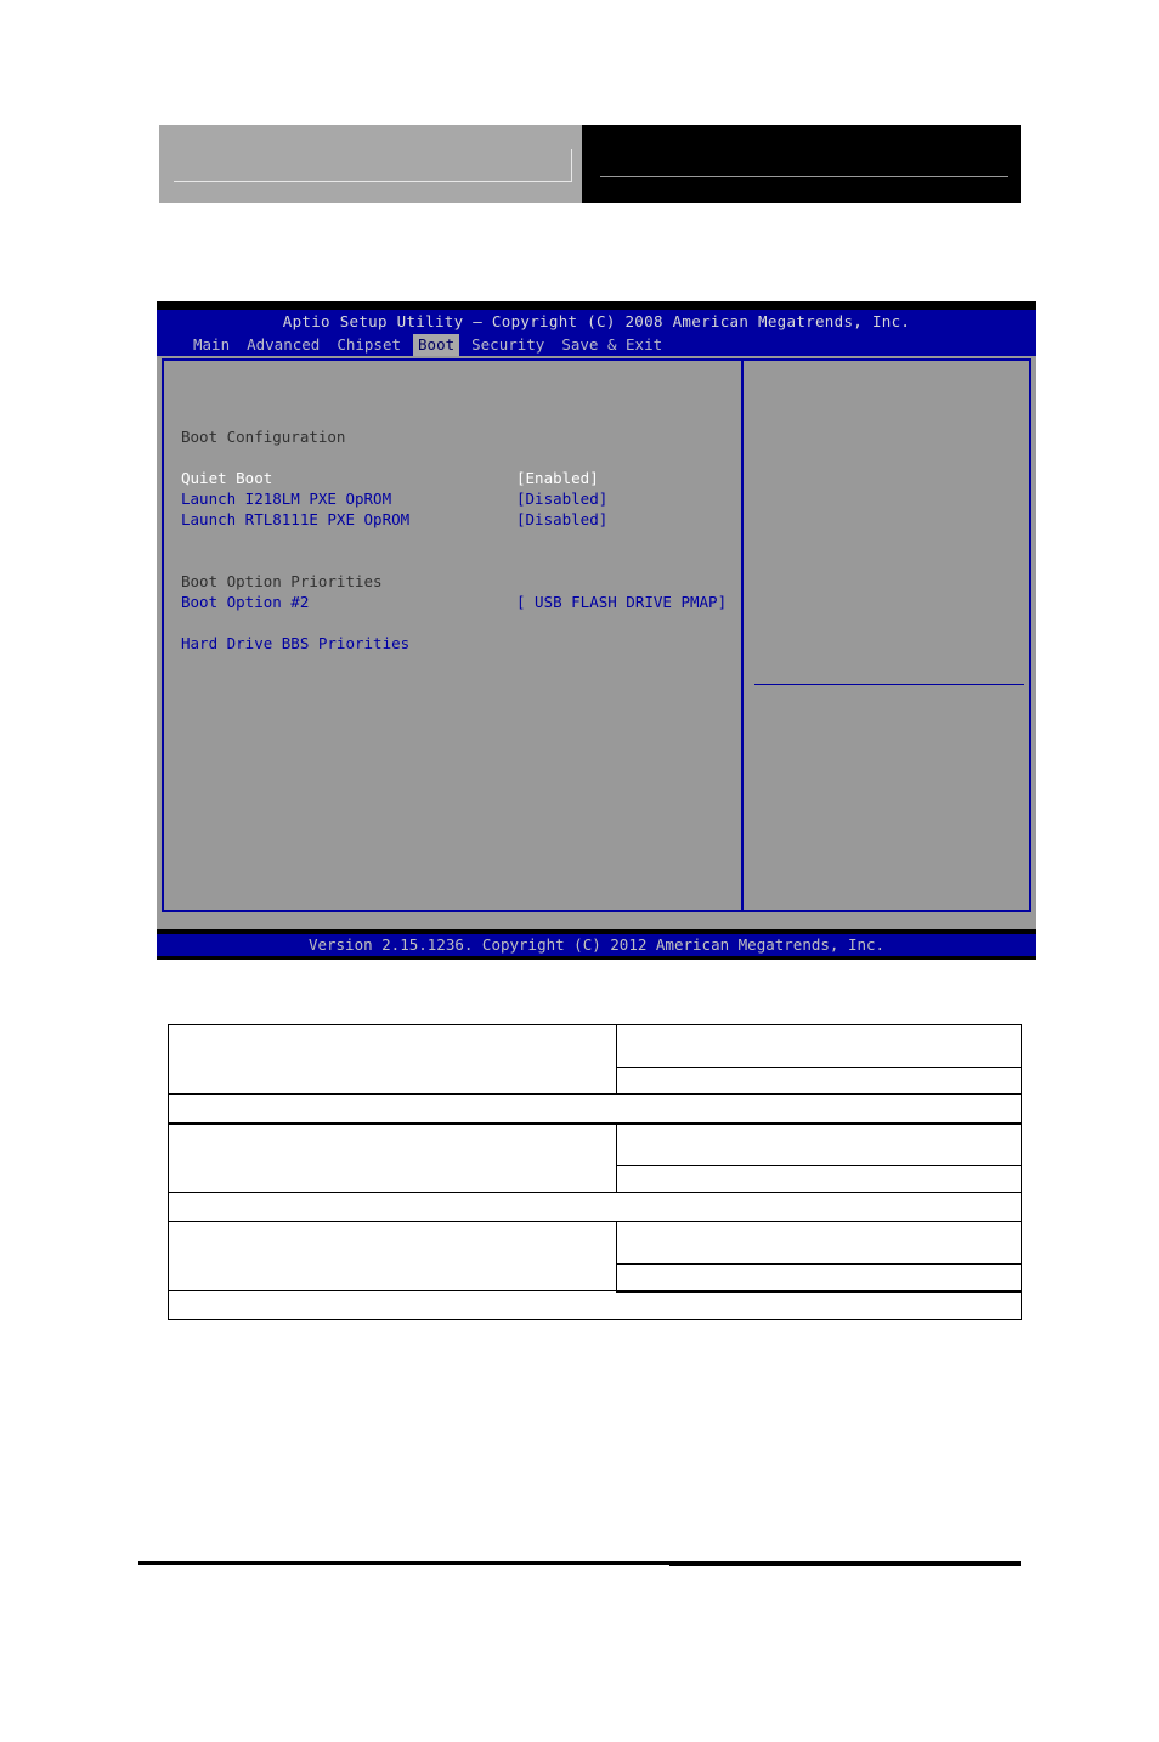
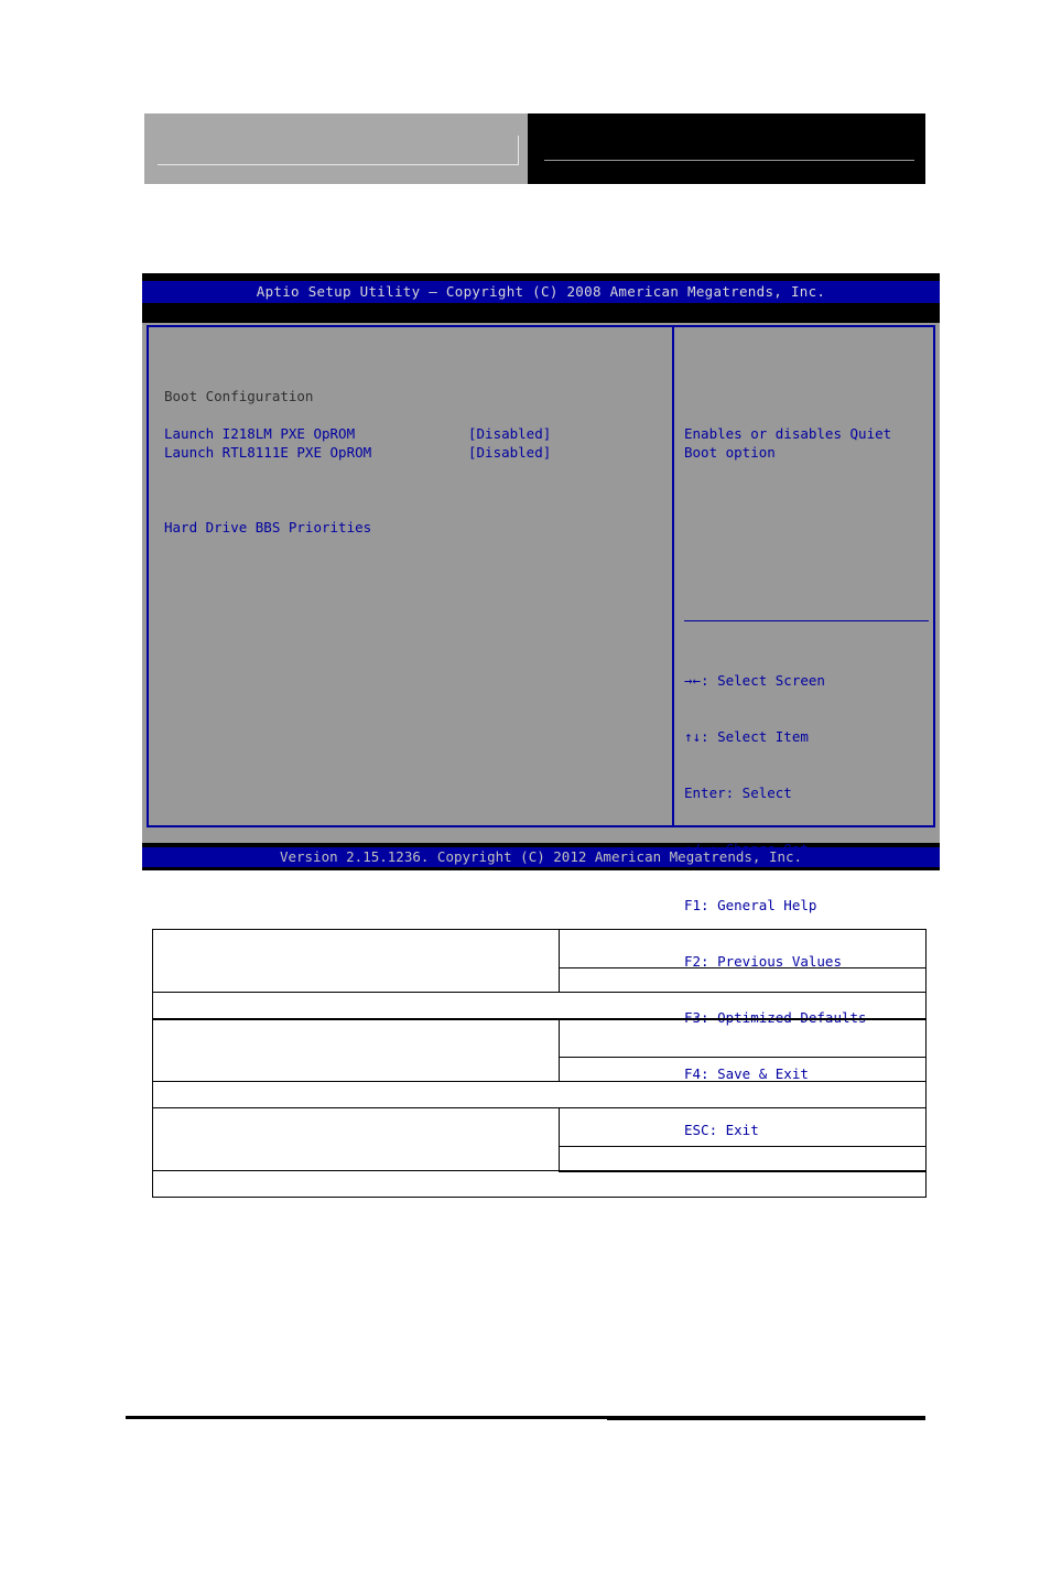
  Aptio Setup Utility – Copyright (C) 2008 American Megatrends, Inc.
- Main Advanced Chipset Boot Security Save & Exit
  Boot Configuration
- Quiet Boot
- [Enabled]
  Launch I218LM PXE OpROM
  [Disabled]
  Launch RTL8111E PXE OpROM
  [Disabled]
- Boot Option Priorities
- Boot Option #2
- [ USB FLASH DRIVE PMAP]
  Hard Drive BBS Priorities
+ Enables or disables Quiet Boot option
+ →←: Select Screen
+ ↑↓: Select Item
+ Enter: Select
+ F1: General Help
+ F2: Previous Values
+ F3: Optimized Defaults
+ F4: Save & Exit
+ ESC: Exit
  Version 2.15.1236. Copyright (C) 2012 American Megatrends, Inc.
